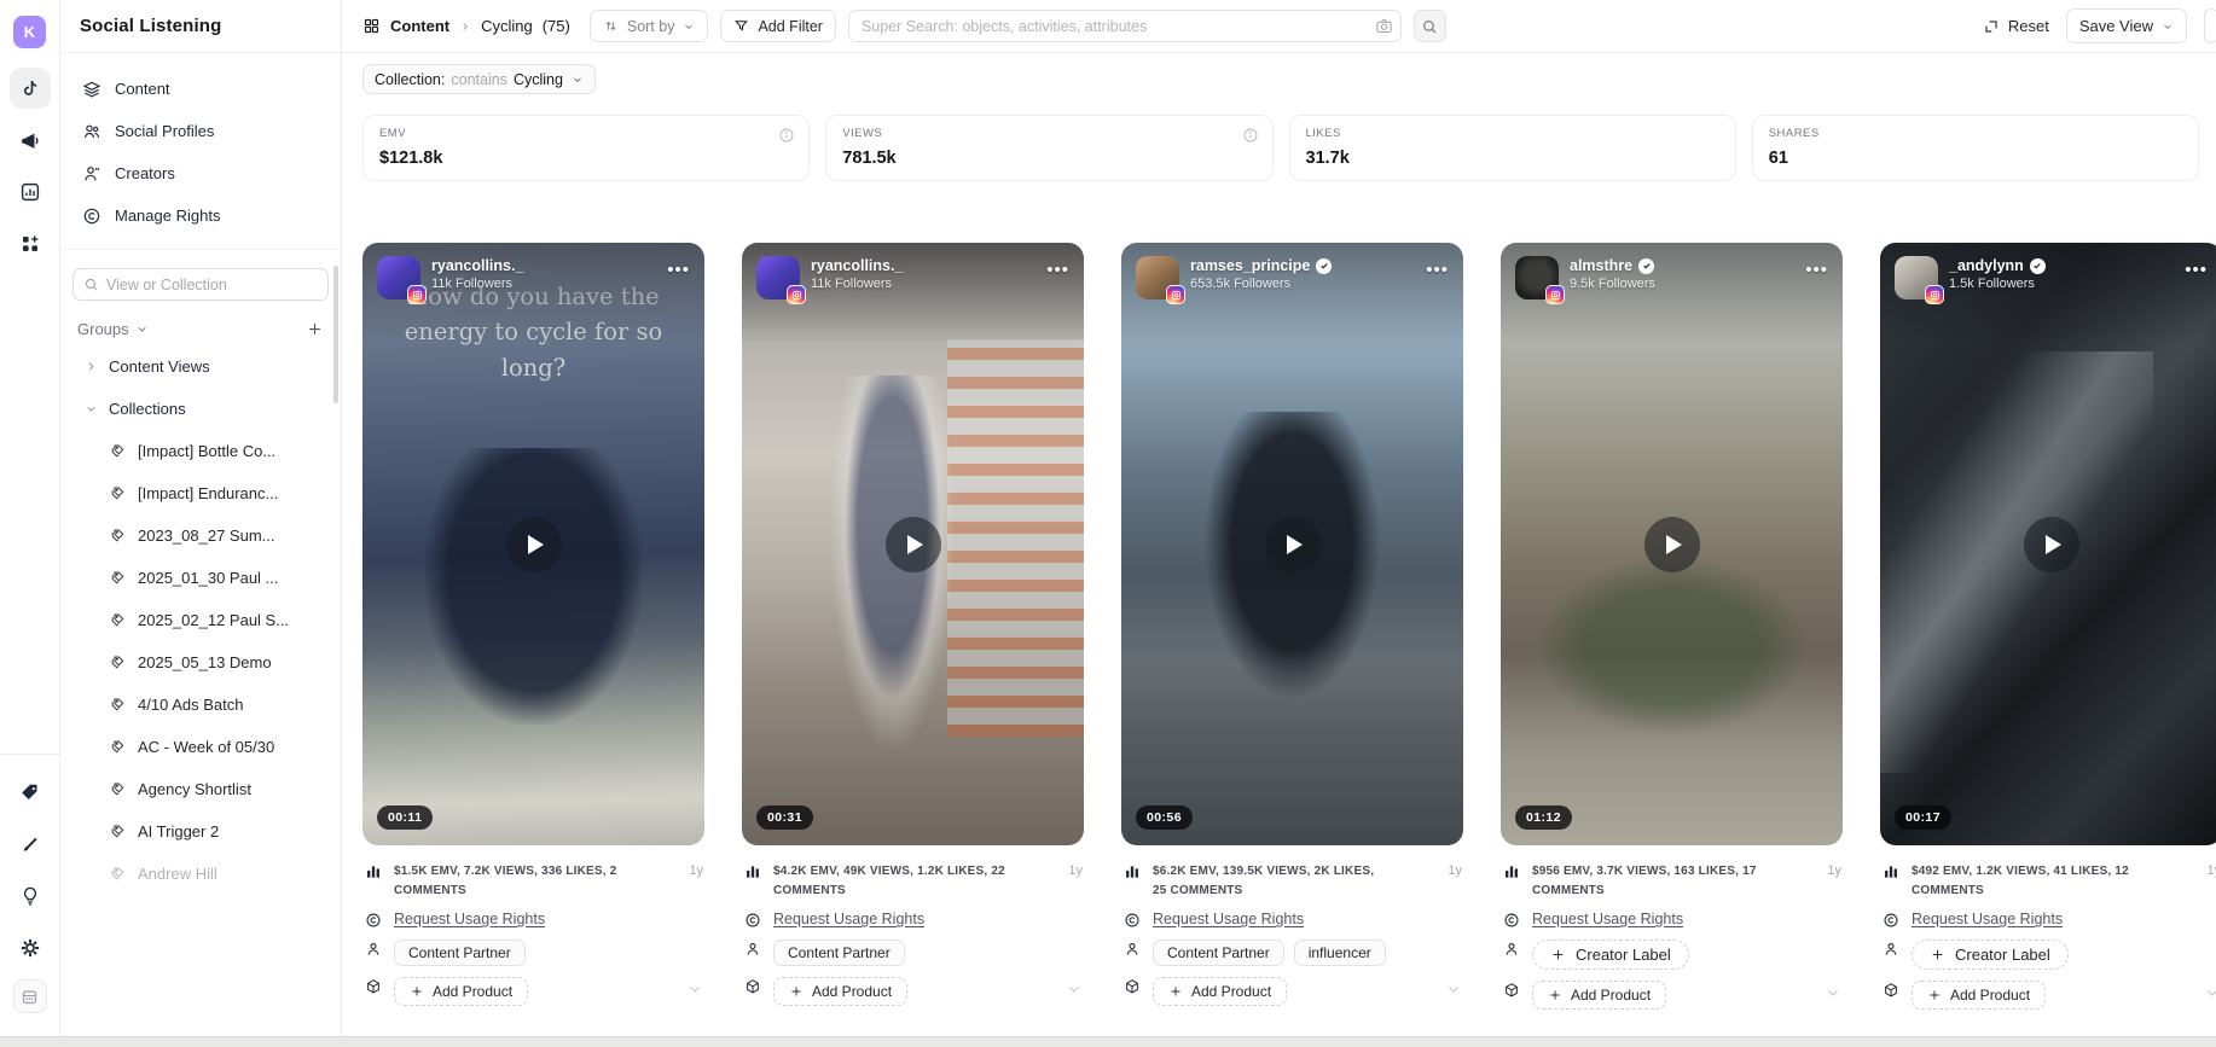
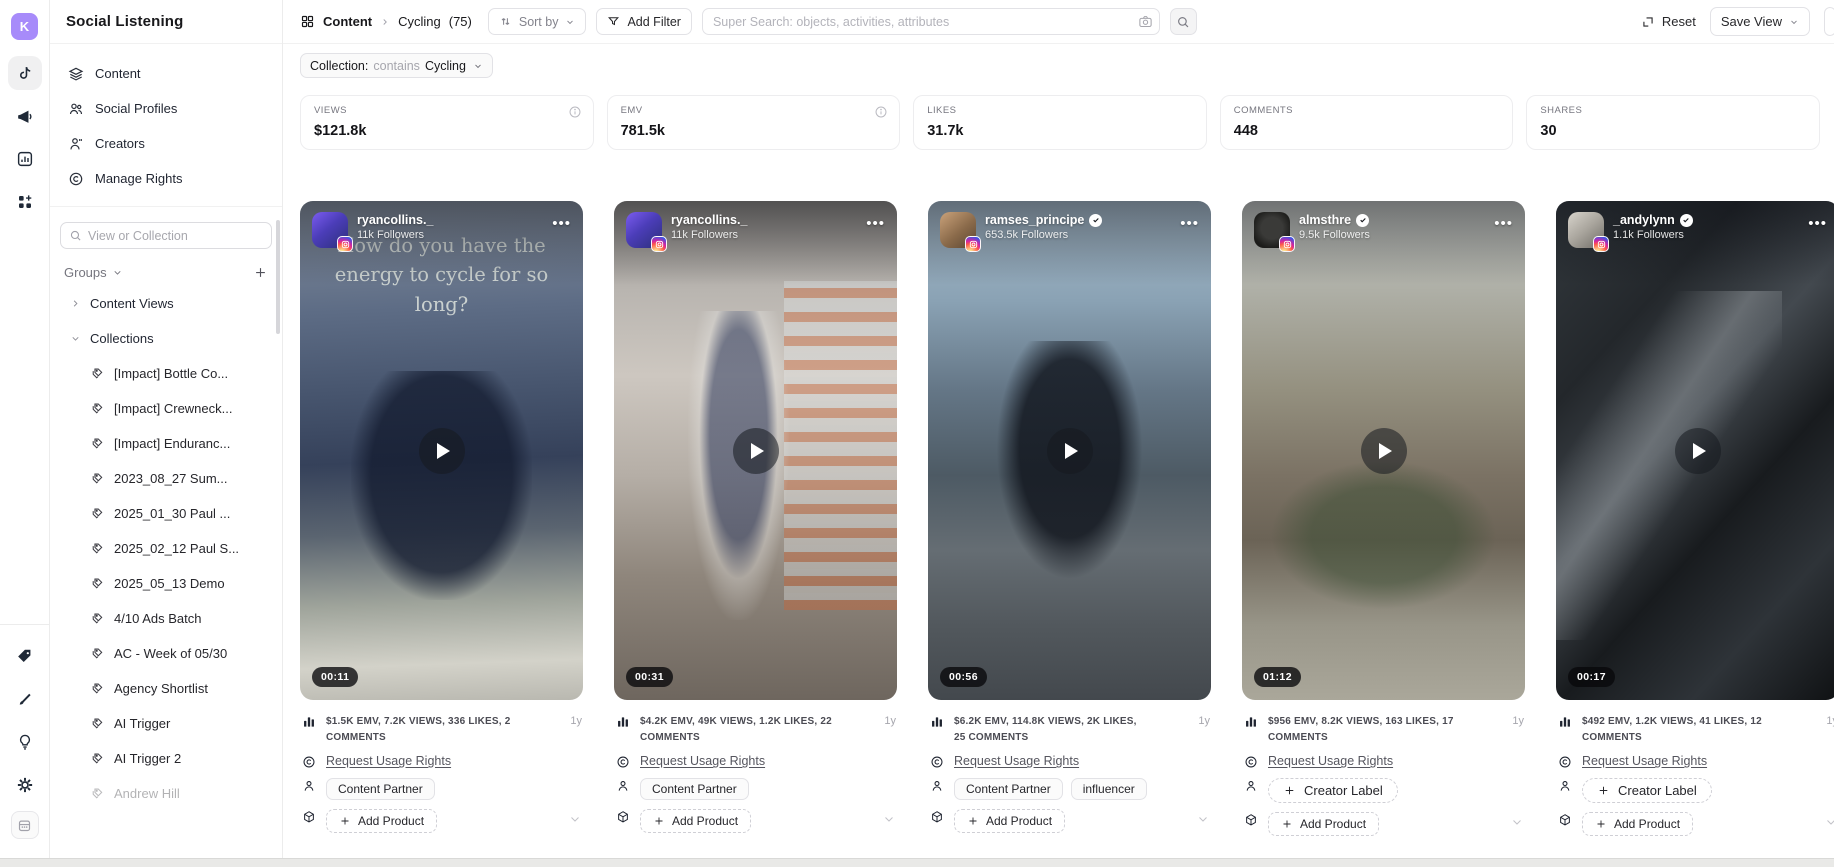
  K
  Social Listening
  Content
  Social Profiles
  Creators
  Manage Rights
  View or Collection
  Groups
  Content Views
  Collections
  [Impact] Bottle Co...
+ [Impact] Crewneck...
  [Impact] Enduranc...
  2023_08_27 Sum...
  2025_01_30 Paul ...
  2025_02_12 Paul S...
  2025_05_13 Demo
  4/10 Ads Batch
  AC - Week of 05/30
  Agency Shortlist
+ AI Trigger
  AI Trigger 2
  Andrew Hill
  Content
  Cycling
  (75)
  Sort by
  Add Filter
  Super Search: objects, activities, attributes
  Reset
  Save View
  Collection:
  contains
  Cycling
- EMV
+ VIEWS
  $121.8k
- VIEWS
+ EMV
  781.5k
  LIKES
  31.7k
+ COMMENTS
+ 448
  SHARES
- 61
+ 30
  ryancollins._
  11k Followers
  •••
  00:11
  $1.5K EMV, 7.2K VIEWS, 336 LIKES, 2 COMMENTS
  1y
  Request Usage Rights
  Content Partner
  Add Product
  ryancollins._
  11k Followers
  •••
  00:31
  $4.2K EMV, 49K VIEWS, 1.2K LIKES, 22 COMMENTS
  1y
  Request Usage Rights
  Content Partner
  Add Product
  ramses_principe
  653.5k Followers
  •••
  00:56
- $6.2K EMV, 139.5K VIEWS, 2K LIKES, 25 COMMENTS
+ $6.2K EMV, 114.8K VIEWS, 2K LIKES, 25 COMMENTS
  1y
  Request Usage Rights
  Content Partner
  influencer
  Add Product
  almsthre
  9.5k Followers
  •••
  01:12
- $956 EMV, 3.7K VIEWS, 163 LIKES, 17 COMMENTS
+ $956 EMV, 8.2K VIEWS, 163 LIKES, 17 COMMENTS
  1y
  Request Usage Rights
  Creator Label
  Add Product
  _andylynn
- 1.5k Followers
+ 1.1k Followers
  •••
  00:17
  $492 EMV, 1.2K VIEWS, 41 LIKES, 12 COMMENTS
  Request Usage Rights
  Creator Label
  Add Product
